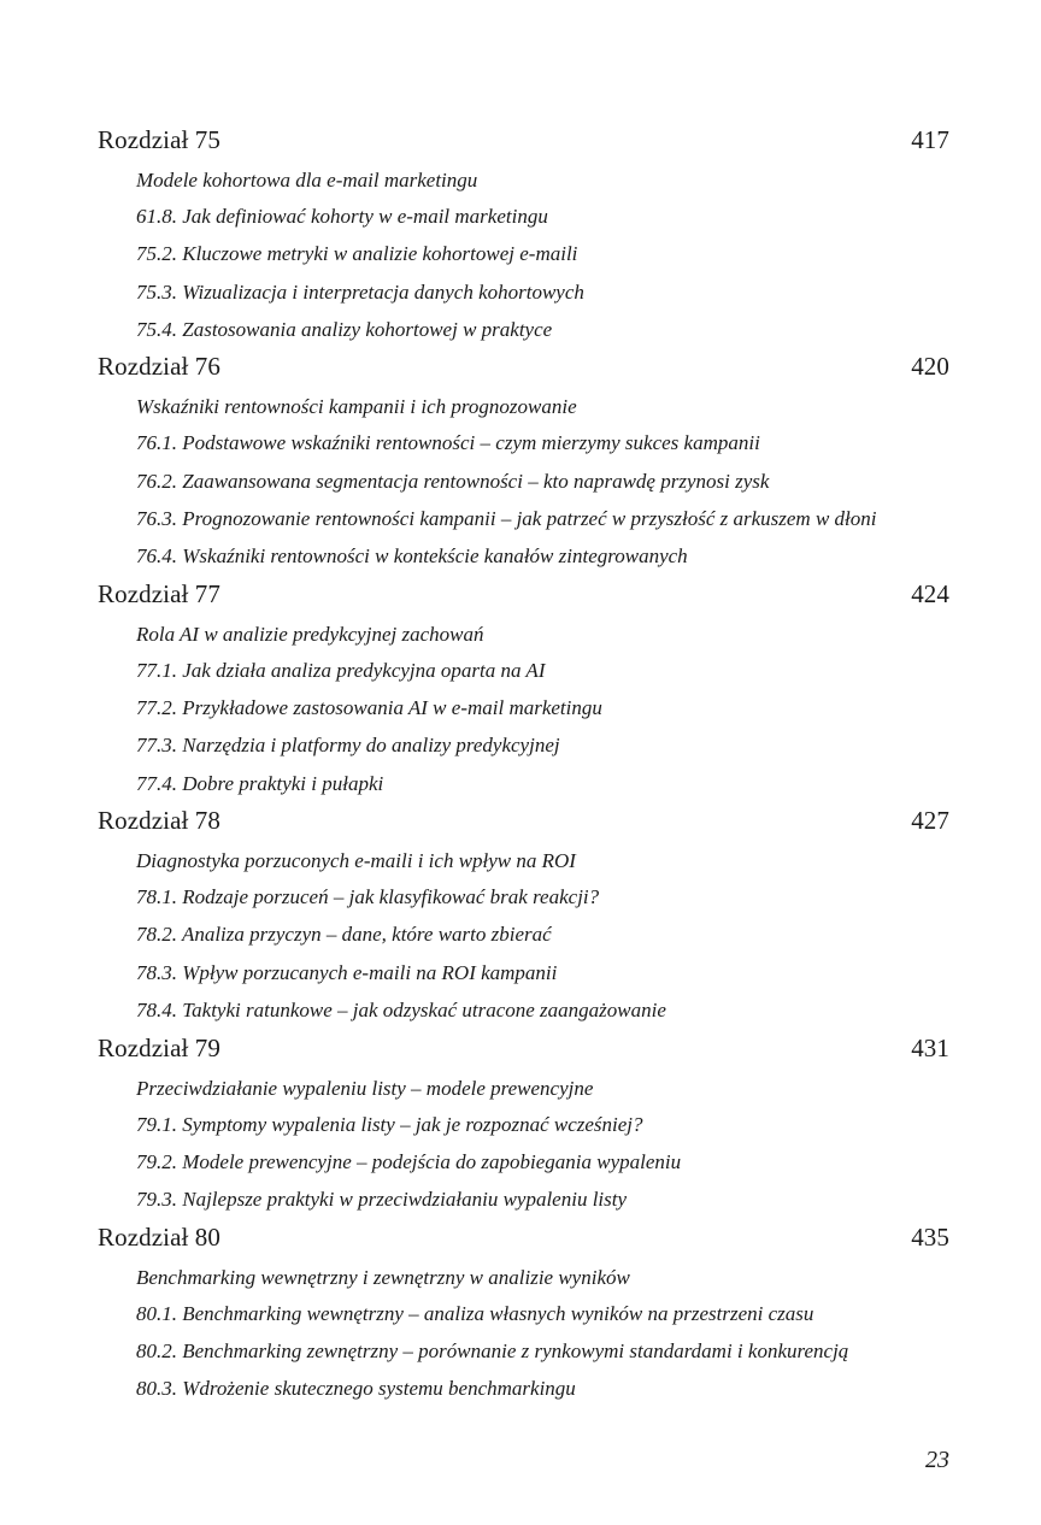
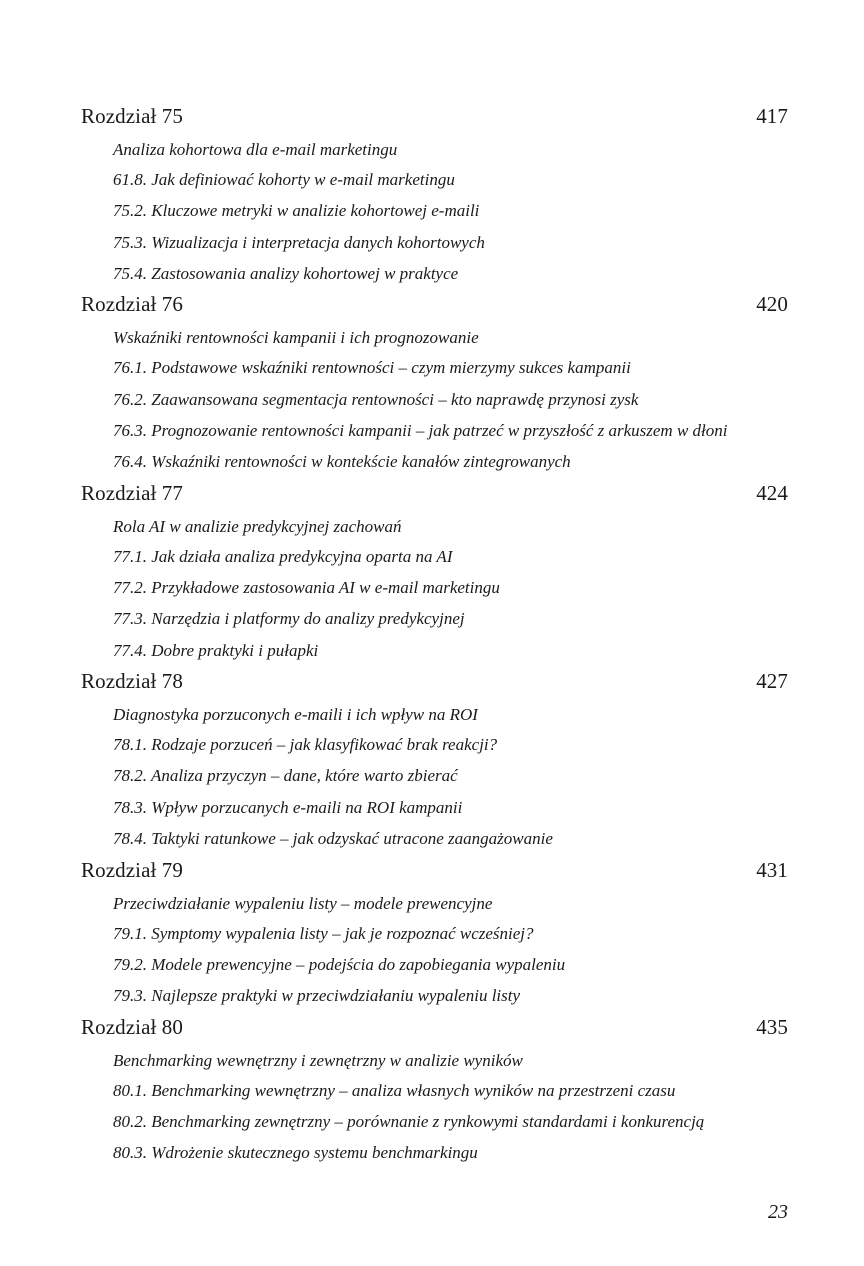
  Rozdział 75
  417
- Modele kohortowa dla e-mail marketingu
+ Analiza kohortowa dla e-mail marketingu
  61.8. Jak definiować kohorty w e-mail marketingu
  75.2. Kluczowe metryki w analizie kohortowej e-maili
  75.3. Wizualizacja i interpretacja danych kohortowych
  75.4. Zastosowania analizy kohortowej w praktyce
  Rozdział 76
  420
  Wskaźniki rentowności kampanii i ich prognozowanie
  76.1. Podstawowe wskaźniki rentowności – czym mierzymy sukces kampanii
  76.2. Zaawansowana segmentacja rentowności – kto naprawdę przynosi zysk
  76.3. Prognozowanie rentowności kampanii – jak patrzeć w przyszłość z arkuszem w dłoni
  76.4. Wskaźniki rentowności w kontekście kanałów zintegrowanych
  Rozdział 77
  424
  Rola AI w analizie predykcyjnej zachowań
  77.1. Jak działa analiza predykcyjna oparta na AI
  77.2. Przykładowe zastosowania AI w e-mail marketingu
  77.3. Narzędzia i platformy do analizy predykcyjnej
  77.4. Dobre praktyki i pułapki
  Rozdział 78
  427
  Diagnostyka porzuconych e-maili i ich wpływ na ROI
  78.1. Rodzaje porzuceń – jak klasyfikować brak reakcji?
  78.2. Analiza przyczyn – dane, które warto zbierać
  78.3. Wpływ porzucanych e-maili na ROI kampanii
  78.4. Taktyki ratunkowe – jak odzyskać utracone zaangażowanie
  Rozdział 79
  431
  Przeciwdziałanie wypaleniu listy – modele prewencyjne
  79.1. Symptomy wypalenia listy – jak je rozpoznać wcześniej?
  79.2. Modele prewencyjne – podejścia do zapobiegania wypaleniu
  79.3. Najlepsze praktyki w przeciwdziałaniu wypaleniu listy
  Rozdział 80
  435
  Benchmarking wewnętrzny i zewnętrzny w analizie wyników
  80.1. Benchmarking wewnętrzny – analiza własnych wyników na przestrzeni czasu
  80.2. Benchmarking zewnętrzny – porównanie z rynkowymi standardami i konkurencją
  80.3. Wdrożenie skutecznego systemu benchmarkingu
  23
